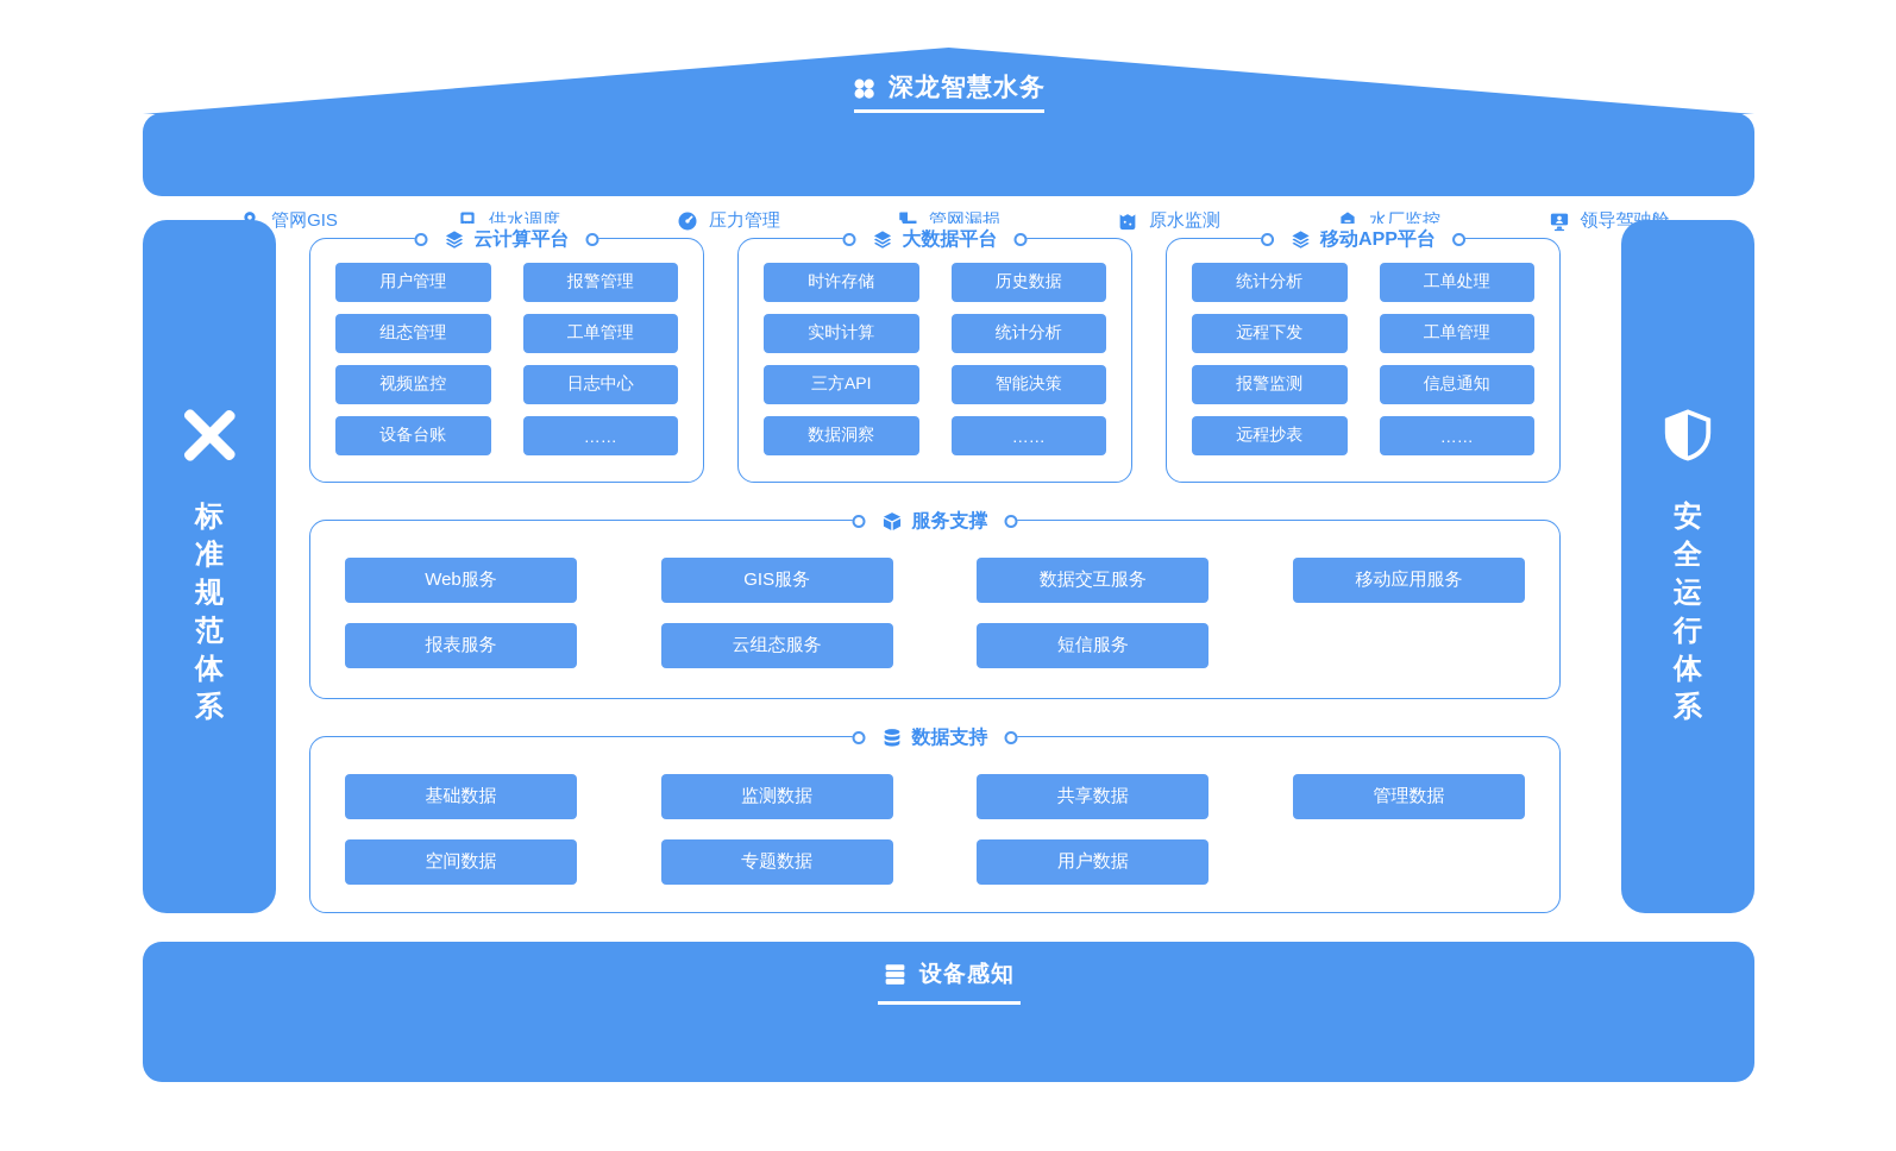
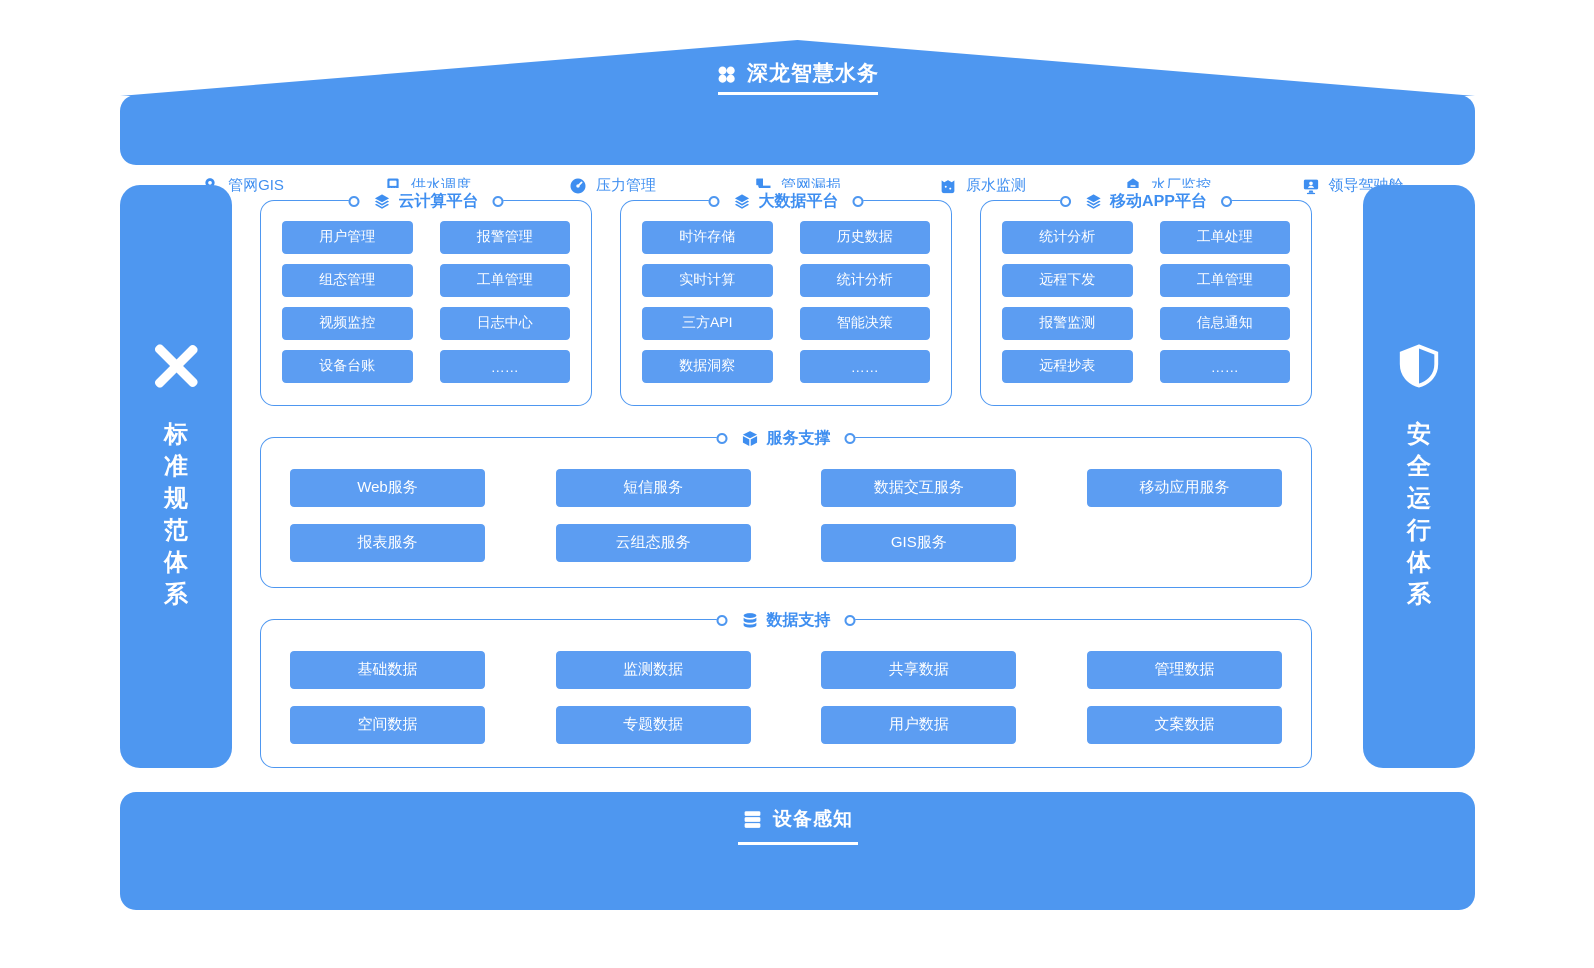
  深龙智慧水务
  管网GIS
  供水调度
  压力管理
  管网漏损
  原水监测
  水厂监控
  标准规范体系
  安全运行体系
  云计算平台
  用户管理
  报警管理
  组态管理
  工单管理
  视频监控
  日志中心
  设备台账
  ……
  大数据平台
  时许存储
  历史数据
  实时计算
  统计分析
  三方API
  智能决策
  数据洞察
  ……
  移动APP平台
  统计分析
  工单处理
  远程下发
  工单管理
  报警监测
  信息通知
  远程抄表
  ……
  服务支撑
  Web服务
- GIS服务
+ 短信服务
  数据交互服务
  移动应用服务
  报表服务
  云组态服务
- 短信服务
+ GIS服务
  数据支持
  基础数据
  监测数据
  共享数据
  管理数据
  空间数据
  专题数据
  用户数据
+ 文案数据
  设备感知
